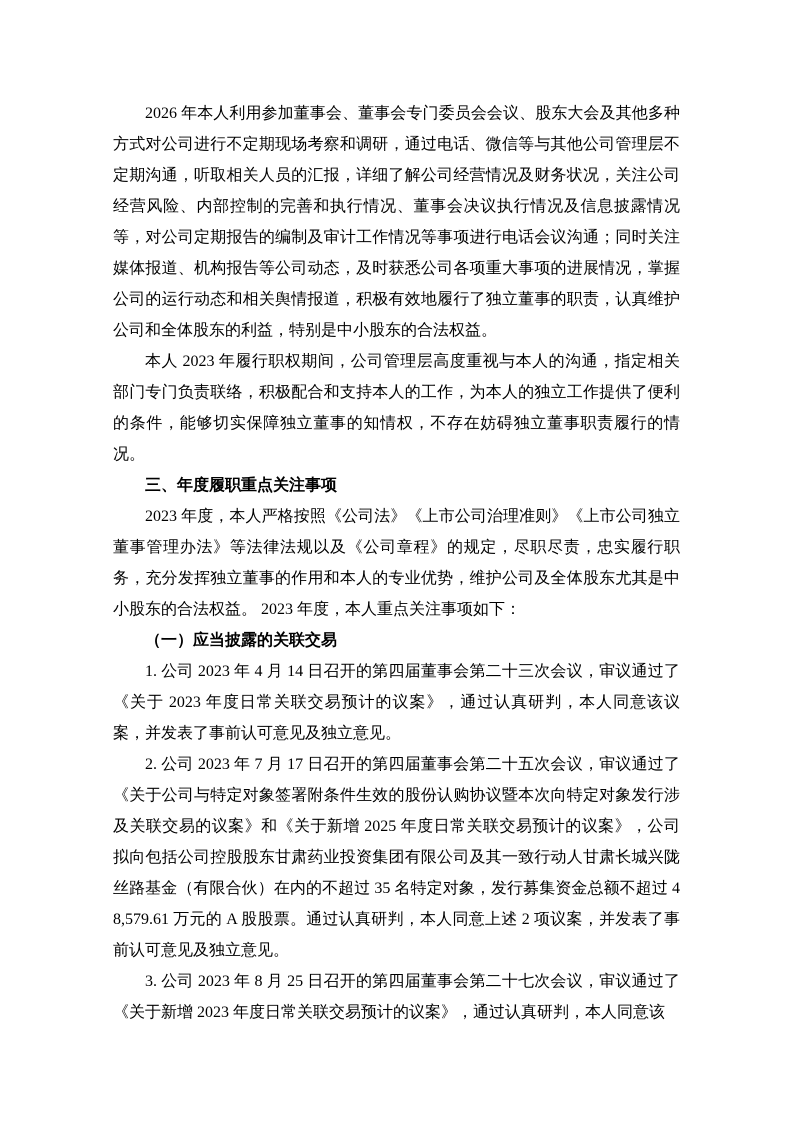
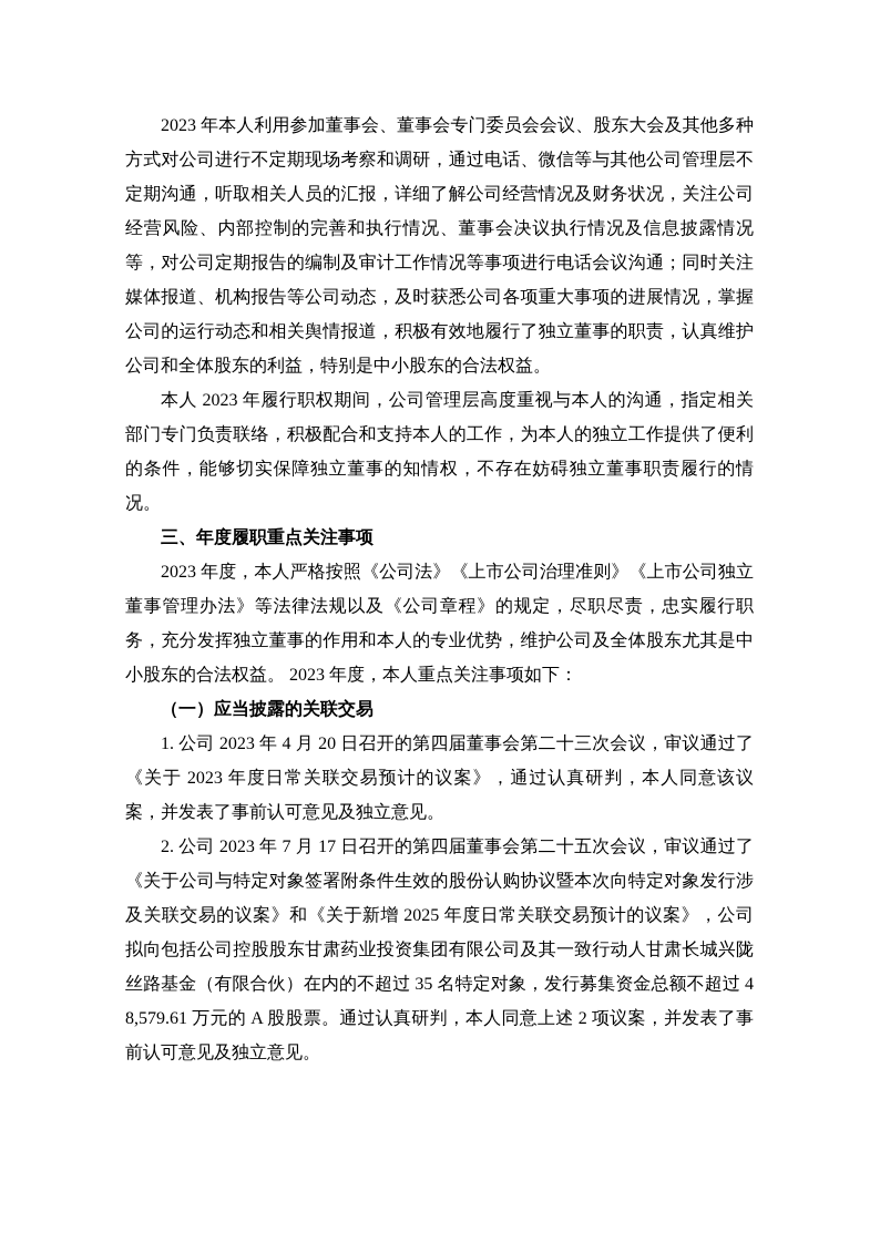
- 2026 年本人利用参加董事会、董事会专门委员会会议、股东大会及其他多种方式对公司进行不定期现场考察和调研，通过电话、微信等与其他公司管理层不定期沟通，听取相关人员的汇报，详细了解公司经营情况及财务状况，关注公司经营风险、内部控制的完善和执行情况、董事会决议执行情况及信息披露情况等，对公司定期报告的编制及审计工作情况等事项进行电话会议沟通；同时关注媒体报道、机构报告等公司动态，及时获悉公司各项重大事项的进展情况，掌握公司的运行动态和相关舆情报道，积极有效地履行了独立董事的职责，认真维护公司和全体股东的利益，特别是中小股东的合法权益。
+ 2023 年本人利用参加董事会、董事会专门委员会会议、股东大会及其他多种方式对公司进行不定期现场考察和调研，通过电话、微信等与其他公司管理层不定期沟通，听取相关人员的汇报，详细了解公司经营情况及财务状况，关注公司经营风险、内部控制的完善和执行情况、董事会决议执行情况及信息披露情况等，对公司定期报告的编制及审计工作情况等事项进行电话会议沟通；同时关注媒体报道、机构报告等公司动态，及时获悉公司各项重大事项的进展情况，掌握公司的运行动态和相关舆情报道，积极有效地履行了独立董事的职责，认真维护公司和全体股东的利益，特别是中小股东的合法权益。
  本人 2023 年履行职权期间，公司管理层高度重视与本人的沟通，指定相关部门专门负责联络，积极配合和支持本人的工作，为本人的独立工作提供了便利的条件，能够切实保障独立董事的知情权，不存在妨碍独立董事职责履行的情况。
  三、年度履职重点关注事项
  2023 年度，本人严格按照《公司法》《上市公司治理准则》《上市公司独立董事管理办法》等法律法规以及《公司章程》的规定，尽职尽责，忠实履行职务，充分发挥独立董事的作用和本人的专业优势，维护公司及全体股东尤其是中小股东的合法权益。 2023 年度，本人重点关注事项如下：
  （一）应当披露的关联交易
- 1. 公司 2023 年 4 月 14 日召开的第四届董事会第二十三次会议，审议通过了《关于 2023 年度日常关联交易预计的议案》，通过认真研判，本人同意该议案，并发表了事前认可意见及独立意见。
+ 1. 公司 2023 年 4 月 20 日召开的第四届董事会第二十三次会议，审议通过了《关于 2023 年度日常关联交易预计的议案》，通过认真研判，本人同意该议案，并发表了事前认可意见及独立意见。
  2. 公司 2023 年 7 月 17 日召开的第四届董事会第二十五次会议，审议通过了《关于公司与特定对象签署附条件生效的股份认购协议暨本次向特定对象发行涉及关联交易的议案》和《关于新增 2025 年度日常关联交易预计的议案》，公司拟向包括公司控股股东甘肃药业投资集团有限公司及其一致行动人甘肃长城兴陇丝路基金（有限合伙）在内的不超过 35 名特定对象，发行募集资金总额不超过 48,579.61 万元的 A 股股票。通过认真研判，本人同意上述 2 项议案，并发表了事前认可意见及独立意见。
- 3. 公司 2023 年 8 月 25 日召开的第四届董事会第二十七次会议，审议通过了《关于新增 2023 年度日常关联交易预计的议案》，通过认真研判，本人同意该
